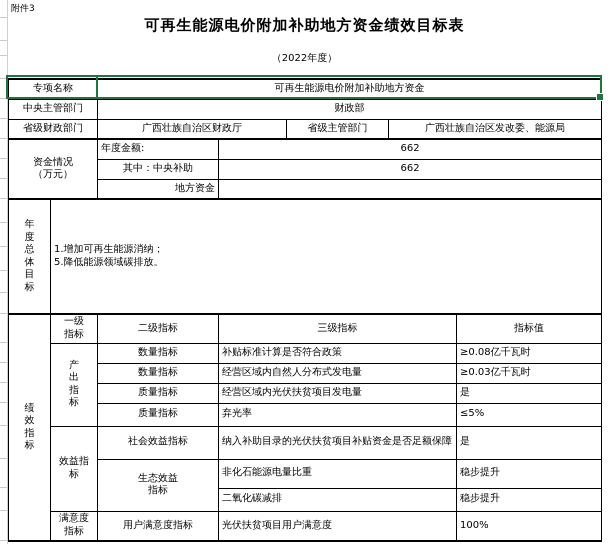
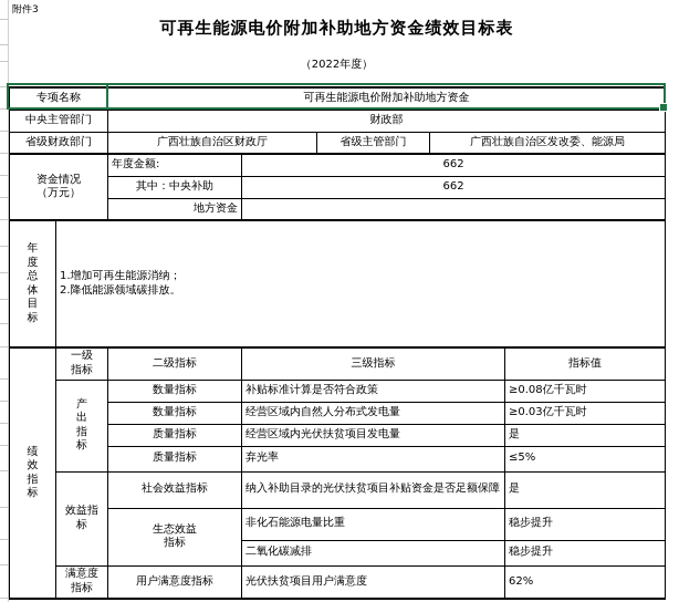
  附件3
  可再生能源电价附加补助地方资金绩效目标表
  （2022年度）
  专项名称	可再生能源电价附加补助地方资金
  中央主管部门	财政部
  省级财政部门	广西壮族自治区财政厅	省级主管部门	广西壮族自治区发改委、能源局
  资金情况 （万元）	年度金额:	662
  其中：中央补助	662
  地方资金
- 年 度 总 体 目 标	1.增加可再生能源消纳； 5.降低能源领域碳排放。
+ 年 度 总 体 目 标	1.增加可再生能源消纳； 2.降低能源领域碳排放。
  绩 效 指 标	一级 指标	二级指标	三级指标	指标值
  产 出 指 标	数量指标	补贴标准计算是否符合政策	≥0.08亿千瓦时
  数量指标	经营区域内自然人分布式发电量	≥0.03亿千瓦时
  质量指标	经营区域内光伏扶贫项目发电量	是
  质量指标	弃光率	≤5%
  效益指 标	社会效益指标	纳入补助目录的光伏扶贫项目补贴资金是否足额保障	是
  生态效益 指标	非化石能源电量比重	稳步提升
  二氧化碳减排	稳步提升
- 满意度 指标	用户满意度指标	光伏扶贫项目用户满意度	100%
+ 满意度 指标	用户满意度指标	光伏扶贫项目用户满意度	62%
